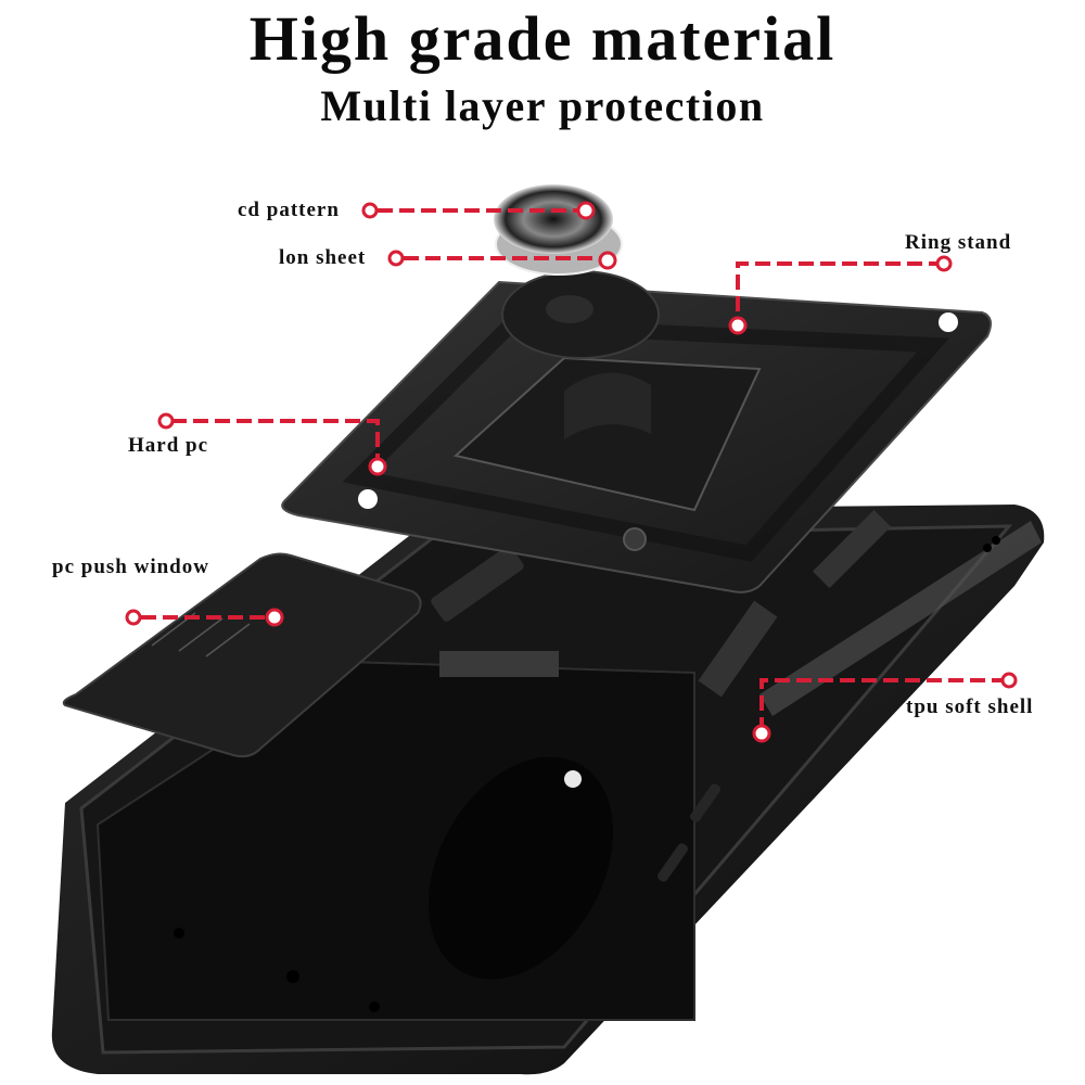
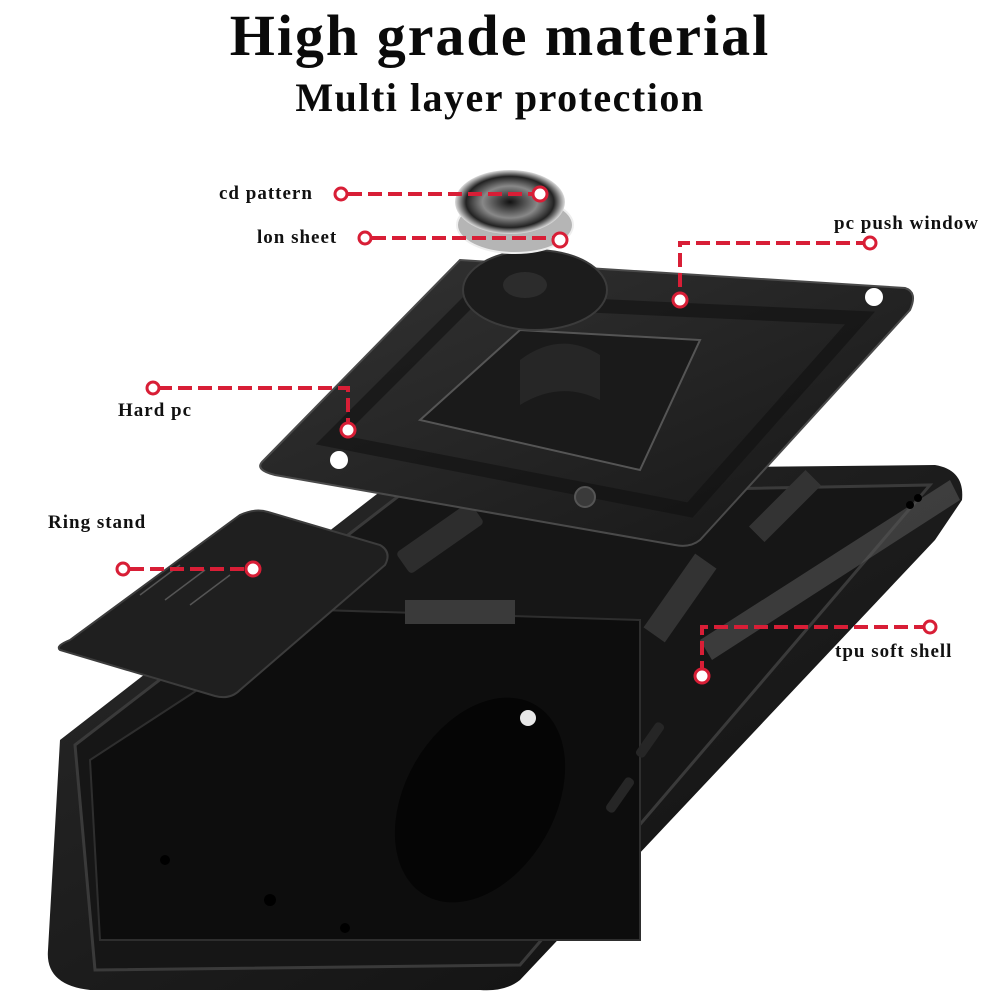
  High grade material
  Multi layer protection
  cd pattern
  lon sheet
- Ring stand
+ pc push window
  Hard pc
- pc push window
+ Ring stand
  tpu soft shell
